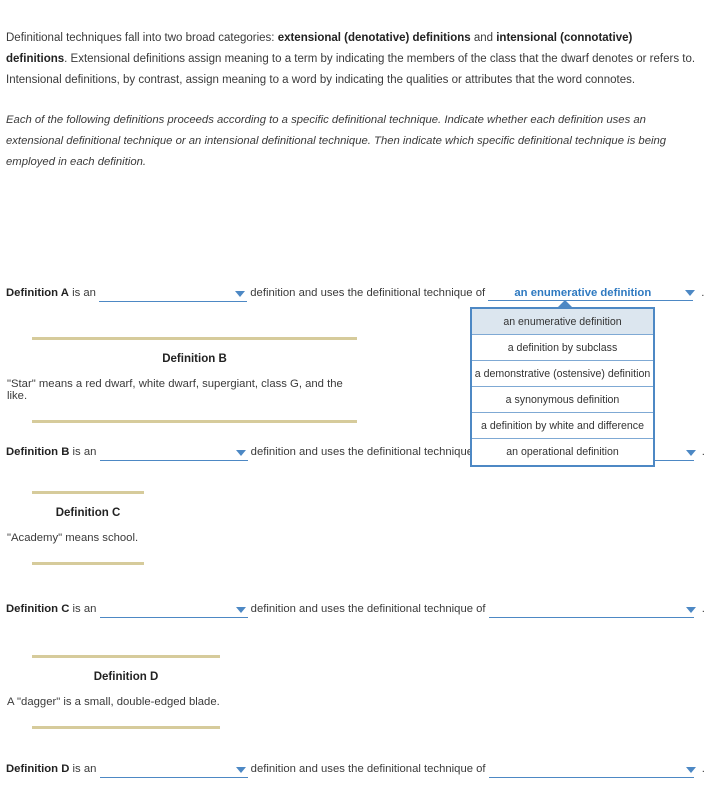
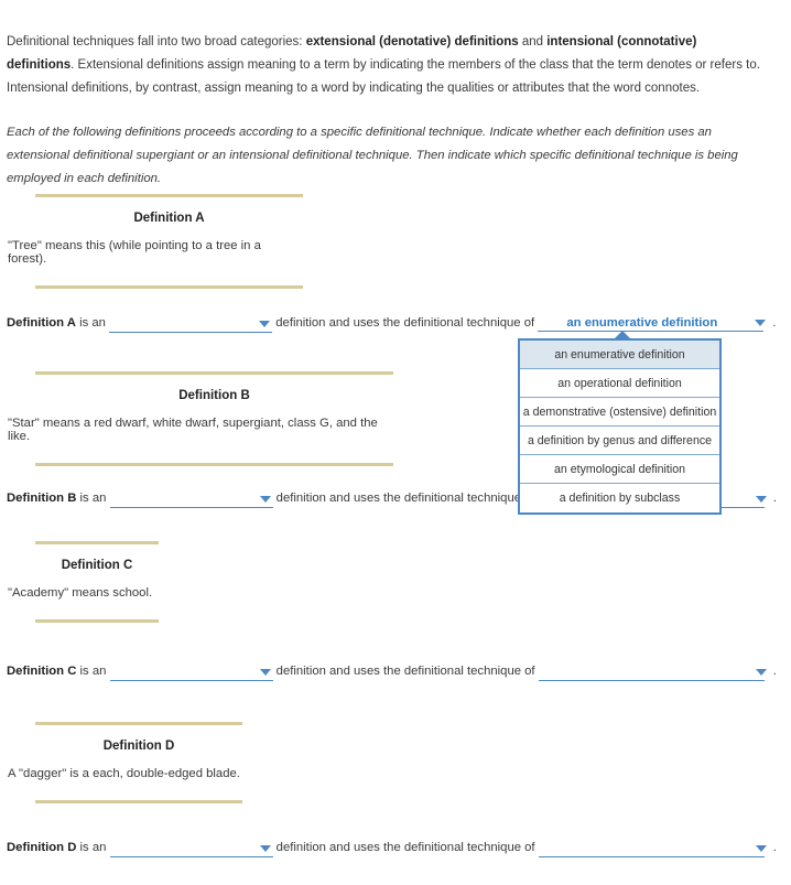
- Definitional techniques fall into two broad categories: extensional (denotative) definitions and intensional (connotative) definitions. Extensional definitions assign meaning to a term by indicating the members of the class that the dwarf denotes or refers to. Intensional definitions, by contrast, assign meaning to a word by indicating the qualities or attributes that the word connotes.
+ Definitional techniques fall into two broad categories: extensional (denotative) definitions and intensional (connotative) definitions. Extensional definitions assign meaning to a term by indicating the members of the class that the term denotes or refers to. Intensional definitions, by contrast, assign meaning to a word by indicating the qualities or attributes that the word connotes.
- Each of the following definitions proceeds according to a specific definitional technique. Indicate whether each definition uses an extensional definitional technique or an intensional definitional technique. Then indicate which specific definitional technique is being employed in each definition.
+ Each of the following definitions proceeds according to a specific definitional technique. Indicate whether each definition uses an extensional definitional supergiant or an intensional definitional technique. Then indicate which specific definitional technique is being employed in each definition.
+ Definition A
+ "Tree" means this (while pointing to a tree in a forest).
  Definition A is an definition and uses the definitional technique of an enumerative definition .
  Definition B
  "Star" means a red dwarf, white dwarf, supergiant, class G, and the like.
  Definition B is an definition and uses the definitional techniqu .
  Definition C
  "Academy" means school.
  Definition C is an definition and uses the definitional technique of .
  Definition D
- A "dagger" is a small, double-edged blade.
+ A "dagger" is a each, double-edged blade.
  Definition D is an definition and uses the definitional technique of .
  an enumerative definition
- a definition by subclass
+ an operational definition
  a demonstrative (ostensive) definition
- a synonymous definition
- a definition by white and difference
+ a definition by genus and difference
+ an etymological definition
- an operational definition
+ a definition by subclass
